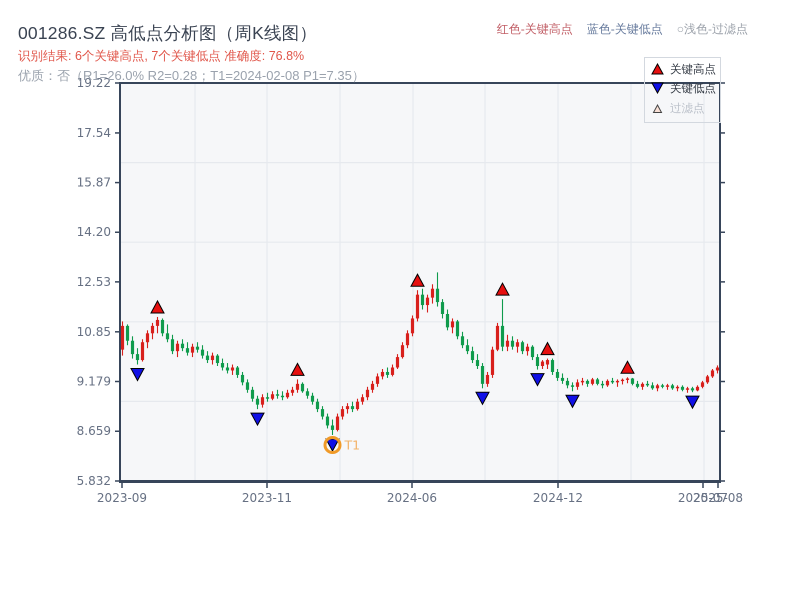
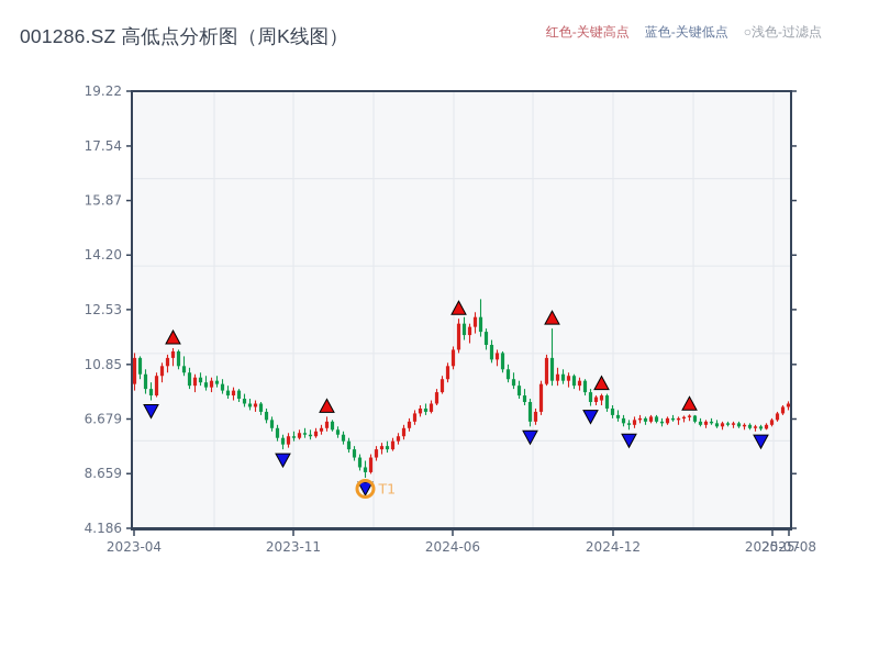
  T1
  19.22
  17.54
  15.87
  14.20
  12.53
  10.85
- 9.179
+ 6.679
  8.659
- 5.832
+ 4.186
- 2023-09
+ 2023-04
  2023-11
  2024-06
  2024-12
  2025-07
  2025-08
  001286.SZ 高低点分析图（周K线图）
- 识别结果: 6个关键高点, 7个关键低点 准确度: 76.8%
- 优质：否（R1=26.0% R2=0.28；T1=2024-02-08 P1=7.35）
  红色-关键高点
  蓝色-关键低点
  ○浅色-过滤点
- 关键高点
- 关键低点
- 过滤点
